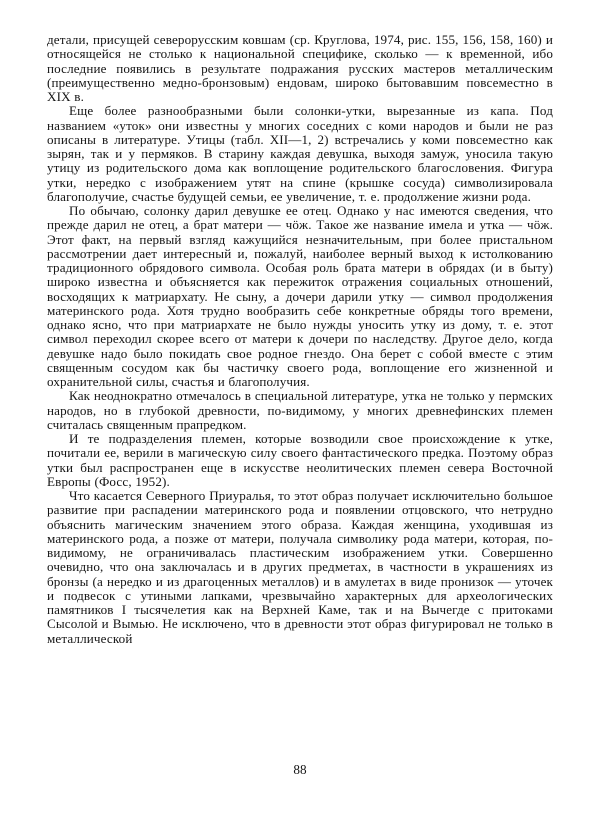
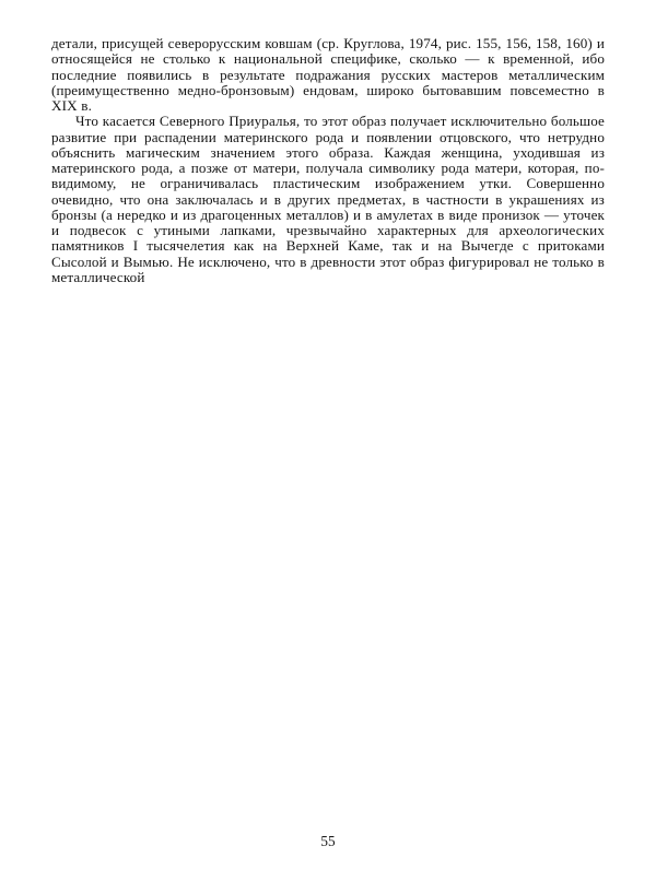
  детали, присущей северорусским ковшам (ср. Круглова, 1974, рис. 155, 156, 158, 160) и относящейся не столько к национальной специфике, сколько — к временной, ибо последние появились в результате подражания русских мастеров металлическим (преимущественно медно-бронзовым) ендовам, широко бытовавшим повсеместно в XIX в.
- Еще более разнообразными были солонки-утки, вырезанные из капа. Под названием «уток» они известны у многих соседних с коми народов и были не раз описаны в литературе. Утицы (табл. XII—1, 2) встречались у коми повсеместно как зырян, так и у пермяков. В старину каждая девушка, выходя замуж, уносила такую утицу из родительского дома как воплощение родительского благословения. Фигура утки, нередко с изображением утят на спине (крышке сосуда) символизировала благополучие, счастье будущей семьи, ее увеличение, т. е. продолжение жизни рода.
- По обычаю, солонку дарил девушке ее отец. Однако у нас имеются сведения, что прежде дарил не отец, а брат матери — чӧж. Такое же название имела и утка — чӧж. Этот факт, на первый взгляд кажущийся незначительным, при более пристальном рассмотрении дает интересный и, пожалуй, наиболее верный выход к истолкованию традиционного обрядового символа. Особая роль брата матери в обрядах (и в быту) широко известна и объясняется как пережиток отражения социальных отношений, восходящих к матриархату. Не сыну, а дочери дарили утку — символ продолжения материнского рода. Хотя трудно вообразить себе конкретные обряды того времени, однако ясно, что при матриархате не было нужды уносить утку из дому, т. е. этот символ переходил скорее всего от матери к дочери по наследству. Другое дело, когда девушке надо было покидать свое родное гнездо. Она берет с собой вместе с этим священным сосудом как бы частичку своего рода, воплощение его жизненной и охранительной силы, счастья и благополучия.
- Как неоднократно отмечалось в специальной литературе, утка не только у пермских народов, но в глубокой древности, по-видимому, у многих древнефинских племен считалась священным прапредком.
- И те подразделения племен, которые возводили свое происхождение к утке, почитали ее, верили в магическую силу своего фантастического предка. Поэтому образ утки был распространен еще в искусстве неолитических племен севера Восточной Европы (Фосс, 1952).
  Что касается Северного Приуралья, то этот образ получает исключительно большое развитие при распадении материнского рода и появлении отцовского, что нетрудно объяснить магическим значением этого образа. Каждая женщина, уходившая из материнского рода, а позже от матери, получала символику рода матери, которая, по-видимому, не ограничивалась пластическим изображением утки. Совершенно очевидно, что она заключалась и в других предметах, в частности в украшениях из бронзы (а нередко и из драгоценных металлов) и в амулетах в виде пронизок — уточек и подвесок с утиными лапками, чрезвычайно характерных для археологических памятников I тысячелетия как на Верхней Каме, так и на Вычегде с притоками Сысолой и Вымью. Не исключено, что в древности этот образ фигурировал не только в металлической
- 88
+ 55
